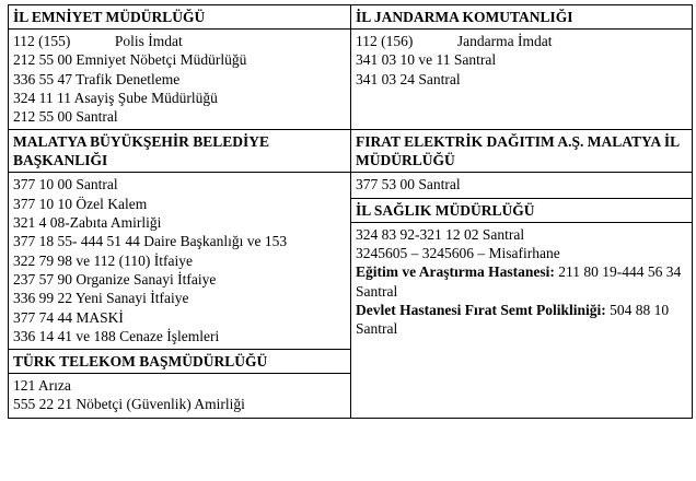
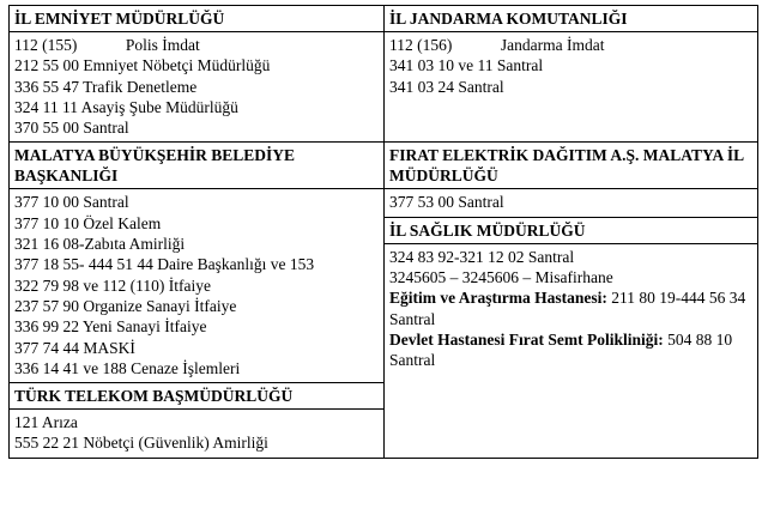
- İL EMNİYET MÜDÜRLÜĞÜ 112 (155) Polis İmdat 212 55 00 Emniyet Nöbetçi Müdürlüğü 336 55 47 Trafik Denetleme 324 11 11 Asayiş Şube Müdürlüğü 212 55 00 Santral	İL JANDARMA KOMUTANLIĞI 112 (156) Jandarma İmdat 341 03 10 ve 11 Santral 341 03 24 Santral
+ İL EMNİYET MÜDÜRLÜĞÜ 112 (155) Polis İmdat 212 55 00 Emniyet Nöbetçi Müdürlüğü 336 55 47 Trafik Denetleme 324 11 11 Asayiş Şube Müdürlüğü 370 55 00 Santral	İL JANDARMA KOMUTANLIĞI 112 (156) Jandarma İmdat 341 03 10 ve 11 Santral 341 03 24 Santral
- MALATYA BÜYÜKŞEHİR BELEDİYE BAŞKANLIĞI 377 10 00 Santral 377 10 10 Özel Kalem 321 4 08-Zabıta Amirliği 377 18 55- 444 51 44 Daire Başkanlığı ve 153 322 79 98 ve 112 (110) İtfaiye 237 57 90 Organize Sanayi İtfaiye 336 99 22 Yeni Sanayi İtfaiye 377 74 44 MASKİ 336 14 41 ve 188 Cenaze İşlemleri TÜRK TELEKOM BAŞMÜDÜRLÜĞÜ 121 Arıza 555 22 21 Nöbetçi (Güvenlik) Amirliği	FIRAT ELEKTRİK DAĞITIM A.Ş. MALATYA İL MÜDÜRLÜĞÜ 377 53 00 Santral İL SAĞLIK MÜDÜRLÜĞÜ 324 83 92-321 12 02 Santral 3245605 – 3245606 – Misafirhane Eğitim ve Araştırma Hastanesi: 211 80 19-444 56 34 Santral Devlet Hastanesi Fırat Semt Polikliniği: 504 88 10 Santral
+ MALATYA BÜYÜKŞEHİR BELEDİYE BAŞKANLIĞI 377 10 00 Santral 377 10 10 Özel Kalem 321 16 08-Zabıta Amirliği 377 18 55- 444 51 44 Daire Başkanlığı ve 153 322 79 98 ve 112 (110) İtfaiye 237 57 90 Organize Sanayi İtfaiye 336 99 22 Yeni Sanayi İtfaiye 377 74 44 MASKİ 336 14 41 ve 188 Cenaze İşlemleri TÜRK TELEKOM BAŞMÜDÜRLÜĞÜ 121 Arıza 555 22 21 Nöbetçi (Güvenlik) Amirliği	FIRAT ELEKTRİK DAĞITIM A.Ş. MALATYA İL MÜDÜRLÜĞÜ 377 53 00 Santral İL SAĞLIK MÜDÜRLÜĞÜ 324 83 92-321 12 02 Santral 3245605 – 3245606 – Misafirhane Eğitim ve Araştırma Hastanesi: 211 80 19-444 56 34 Santral Devlet Hastanesi Fırat Semt Polikliniği: 504 88 10 Santral
